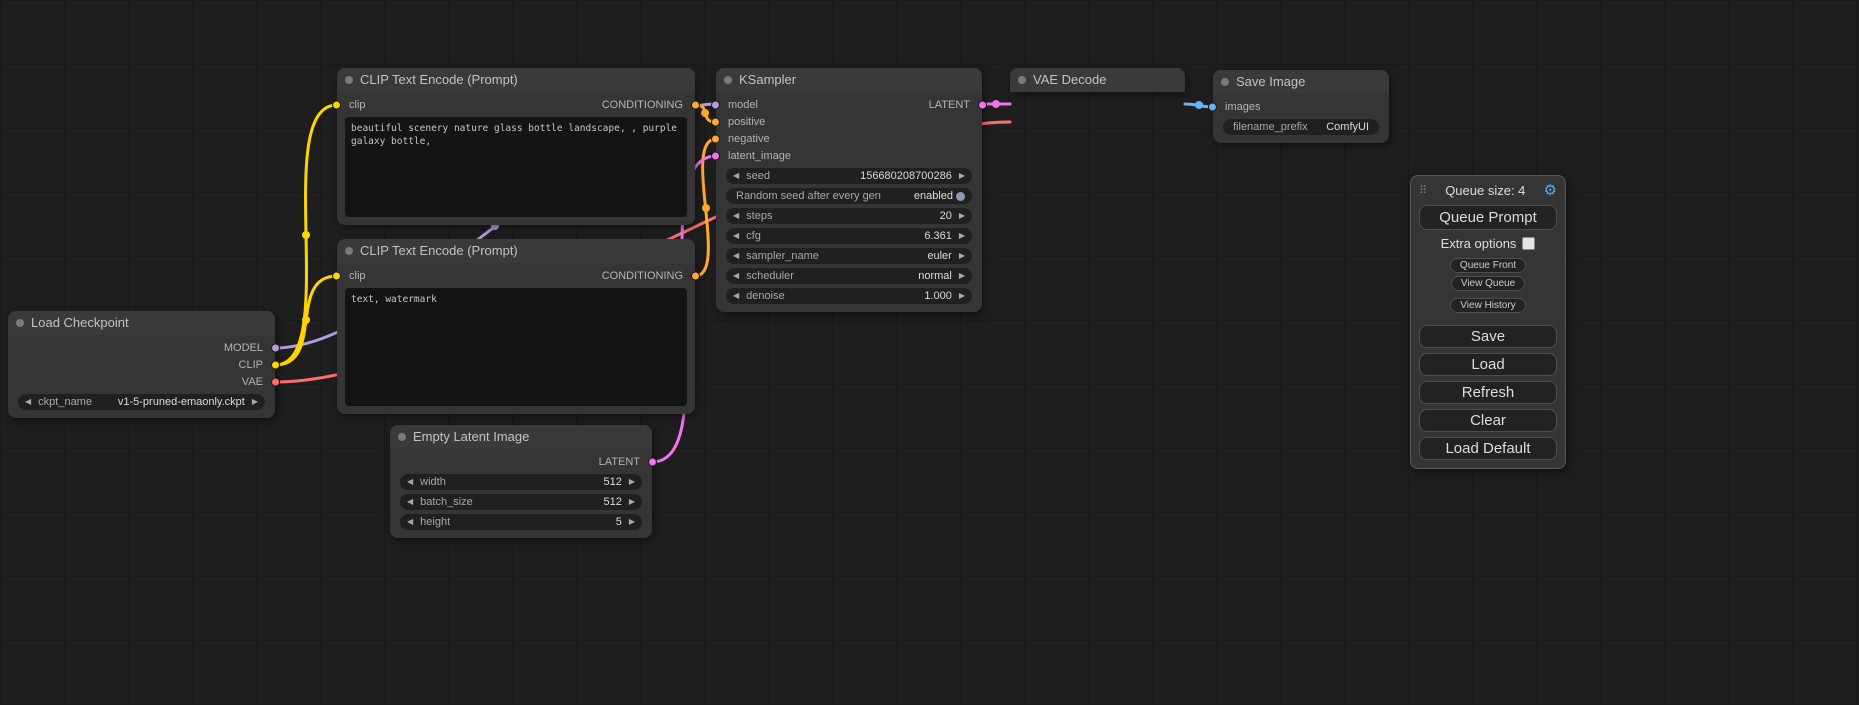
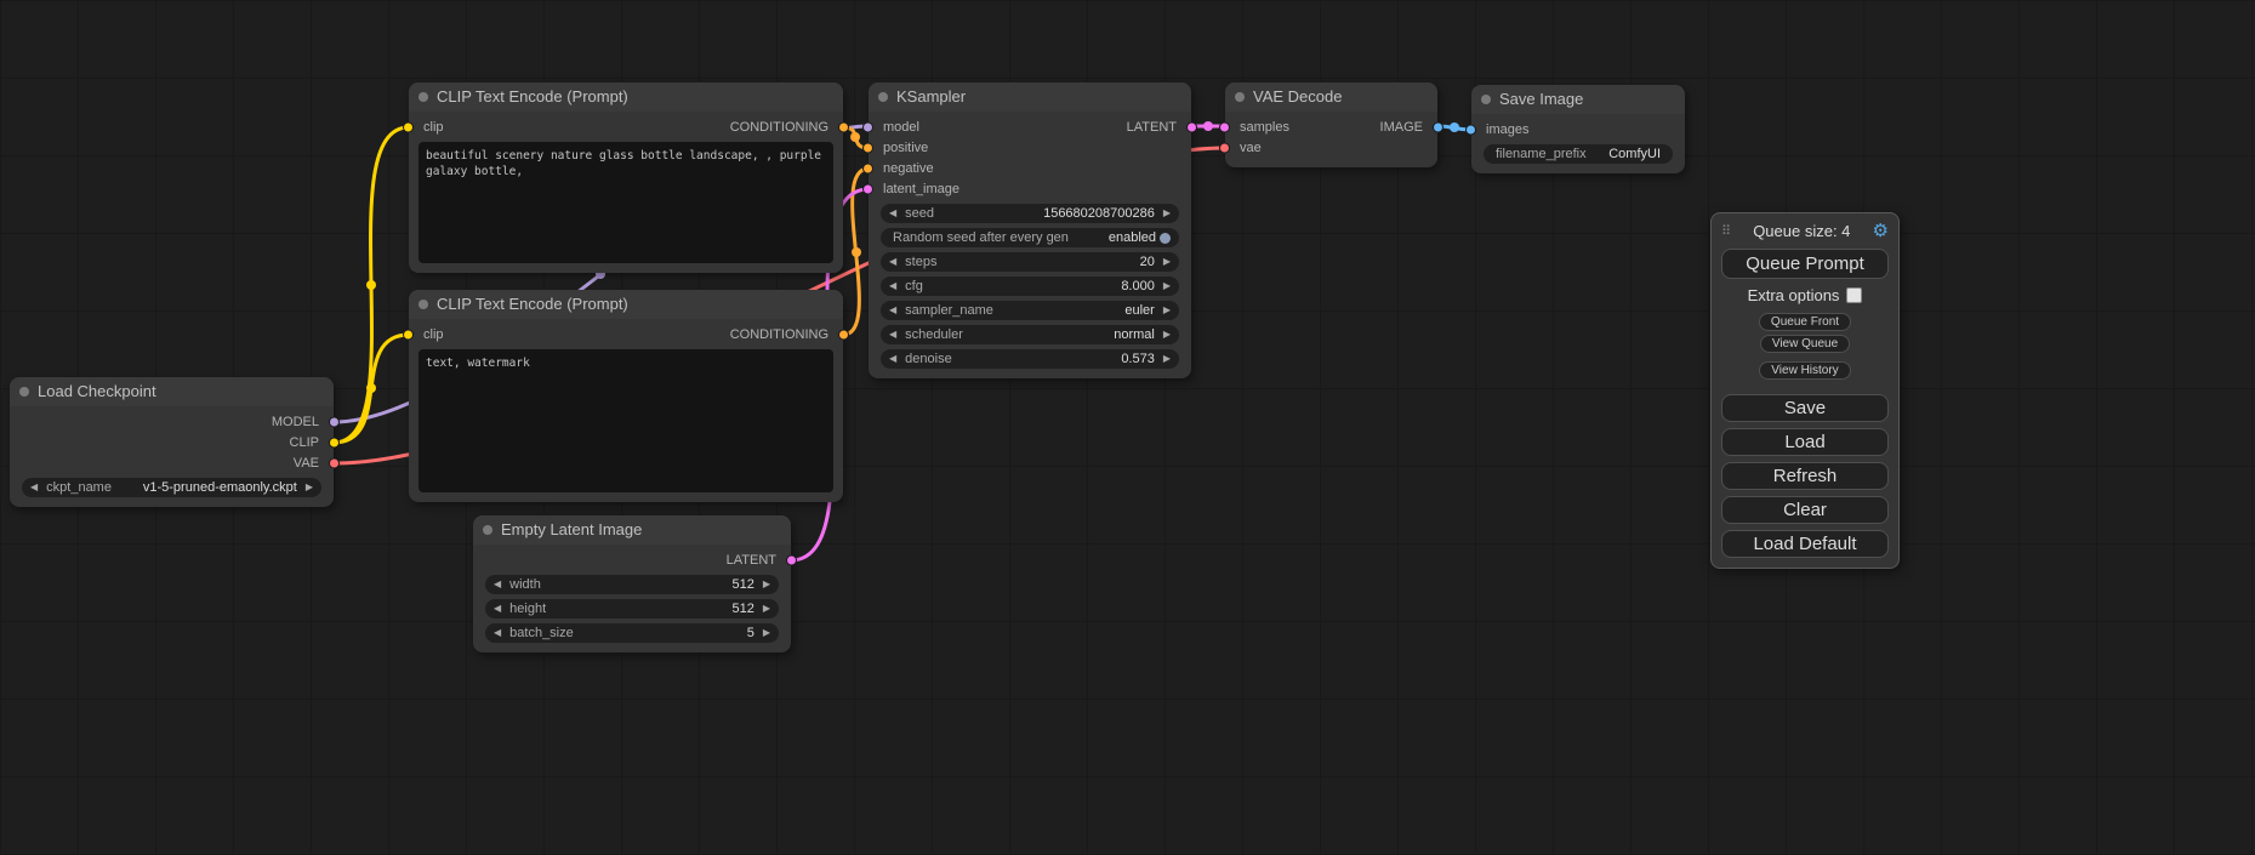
  Load Checkpoint
  MODEL
  CLIP
  VAE
  ◀
  ckpt_name
  v1-5-pruned-emaonly.ckpt
  ▶
  CLIP Text Encode (Prompt)
  clip
  CONDITIONING
  beautiful scenery nature glass bottle landscape, , purple galaxy bottle,
  CLIP Text Encode (Prompt)
  clip
  CONDITIONING
  text, watermark
  Empty Latent Image
  LATENT
  ◀
  width
  512
  ▶
  ◀
- batch_size
+ height
  512
  ▶
  ◀
- height
+ batch_size
  5
  ▶
  KSampler
  model
  LATENT
  positive
  negative
  latent_image
  ◀
  seed
  156680208700286
  ▶
  Random seed after every gen
  enabled
  ◀
  steps
  20
  ▶
  ◀
  cfg
- 6.361
+ 8.000
  ▶
  ◀
  sampler_name
  euler
  ▶
  ◀
  scheduler
  normal
  ▶
  ◀
  denoise
- 1.000
+ 0.573
  ▶
  VAE Decode
+ samples
+ IMAGE
+ vae
  Save Image
  images
  filename_prefix
  ComfyUI
  ⠿
  Queue size: 4
  ⚙
  Queue Prompt
  Extra options
  Queue FrontView Queue
  View History
  Save
  Load
  Refresh
  Clear
  Load Default
